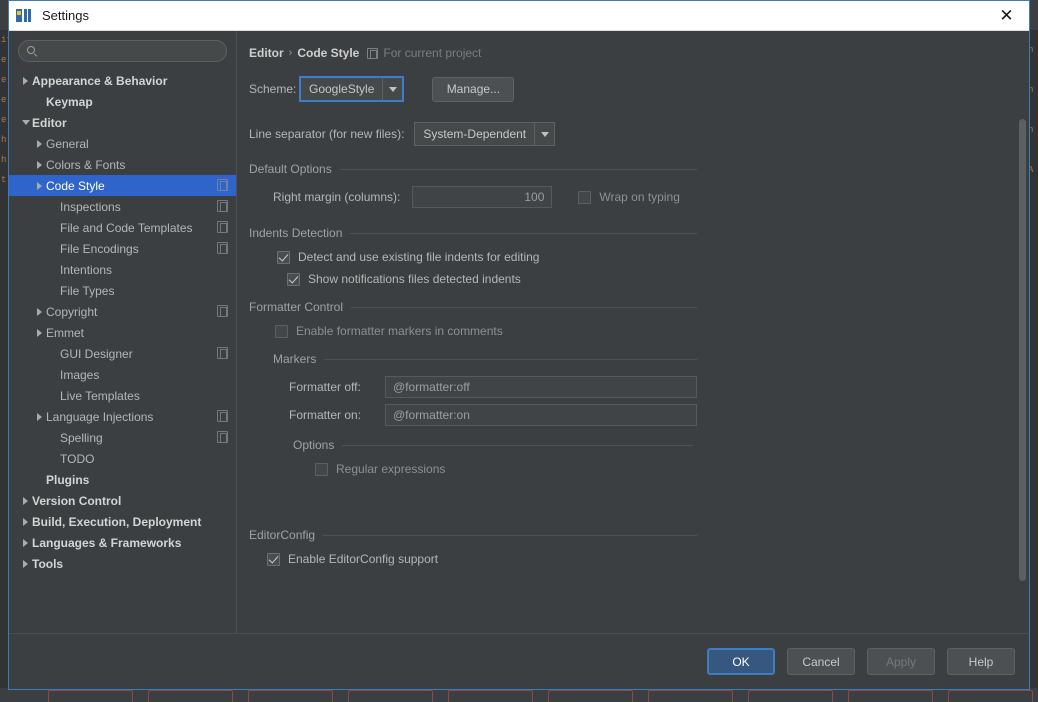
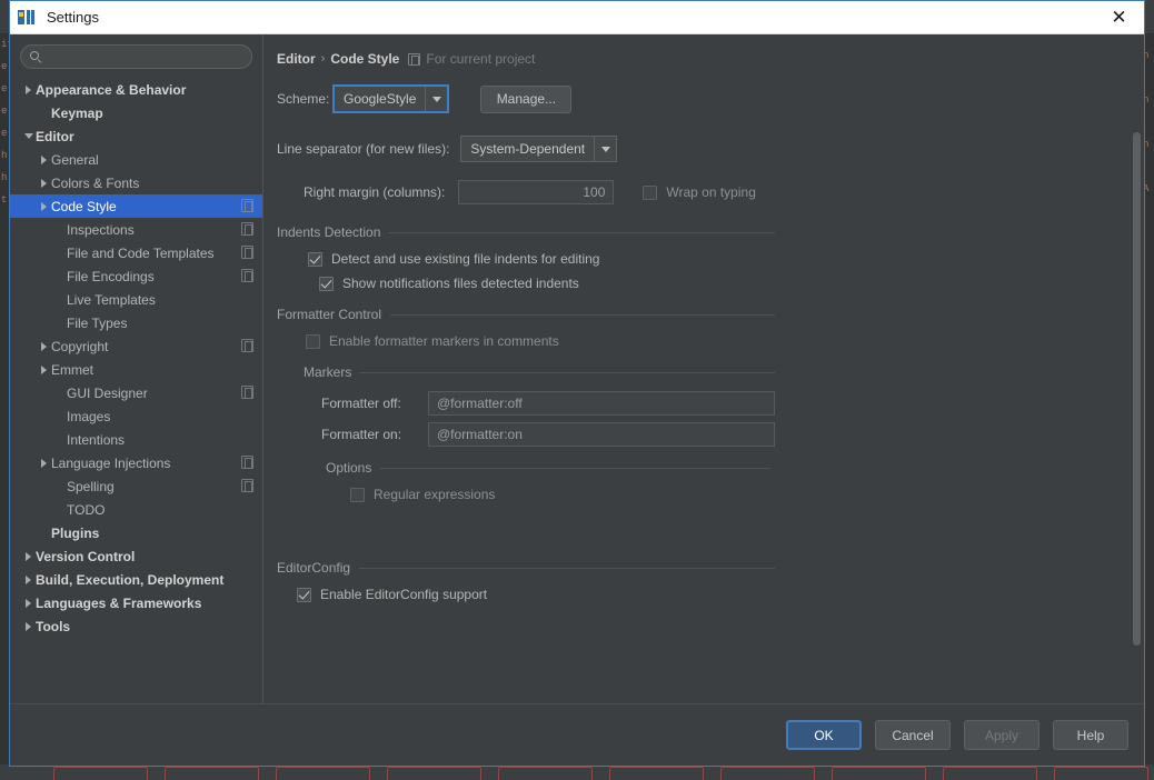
  e
  e
  e
  e
  h
  h
  t
  n
  n
  n
  A
  Settings
  ✕
  Appearance & Behavior
  Keymap
  Editor
  General
  Colors & Fonts
  Code Style
  Inspections
  File and Code Templates
  File Encodings
- Intentions
+ Live Templates
  File Types
  Copyright
  Emmet
  GUI Designer
  Images
- Live Templates
+ Intentions
  Language Injections
  Spelling
  TODO
  Plugins
  Version Control
  Build, Execution, Deployment
  Languages & Frameworks
  Tools
  Editor
  ›
  Code Style
  For current project
  Scheme:
  GoogleStyle
  Manage...
  Line separator (for new files):
  System-Dependent
- Default Options
  Right margin (columns):
  100
  Wrap on typing
  Indents Detection
  Detect and use existing file indents for editing
  Show notifications files detected indents
  Formatter Control
  Enable formatter markers in comments
  Markers
  Formatter off:
  @formatter:off
  Formatter on:
  @formatter:on
  Options
  Regular expressions
  EditorConfig
  Enable EditorConfig support
  OK
  Cancel
  Apply
  Help
